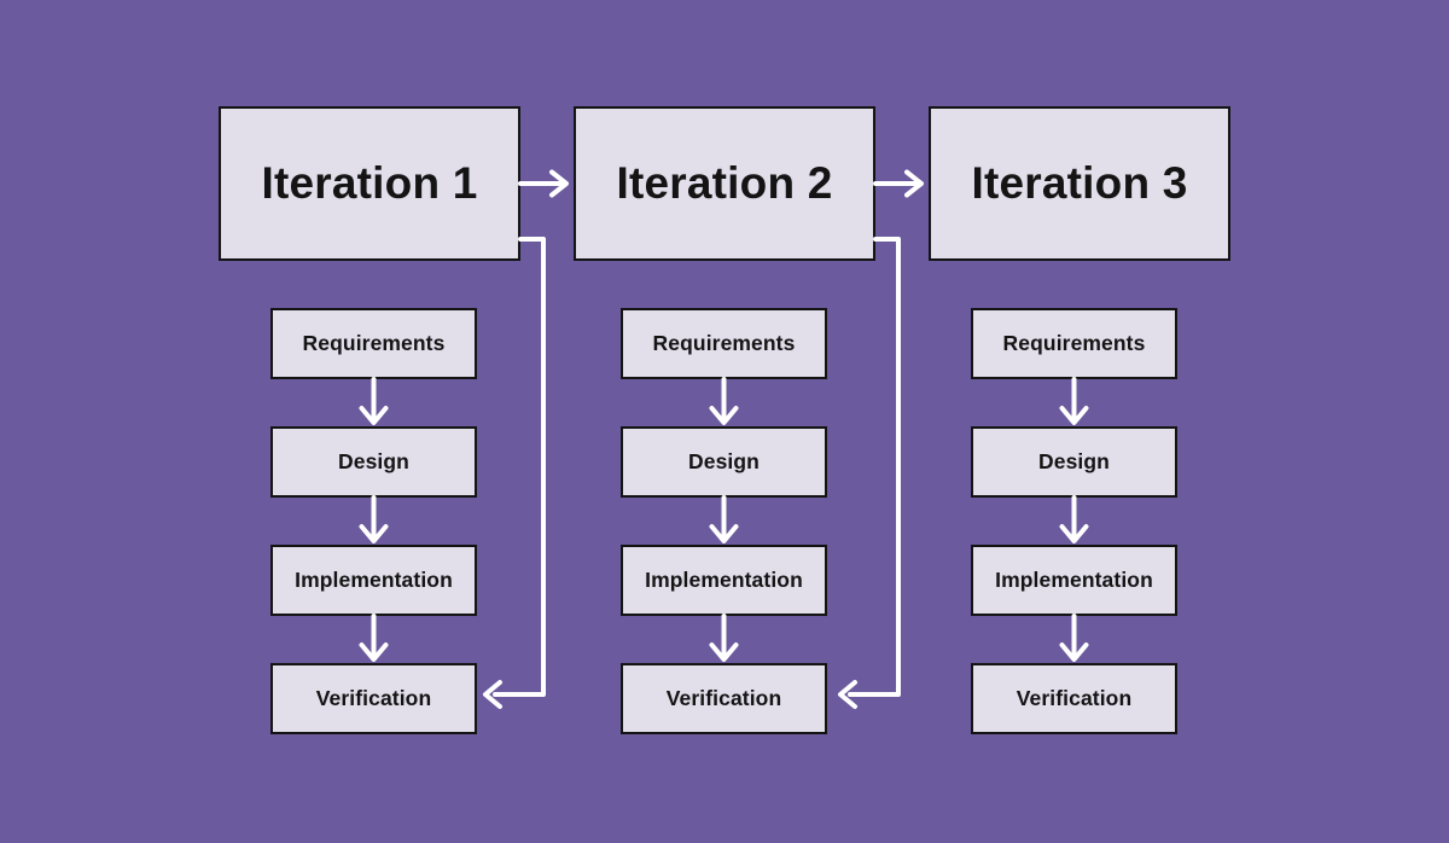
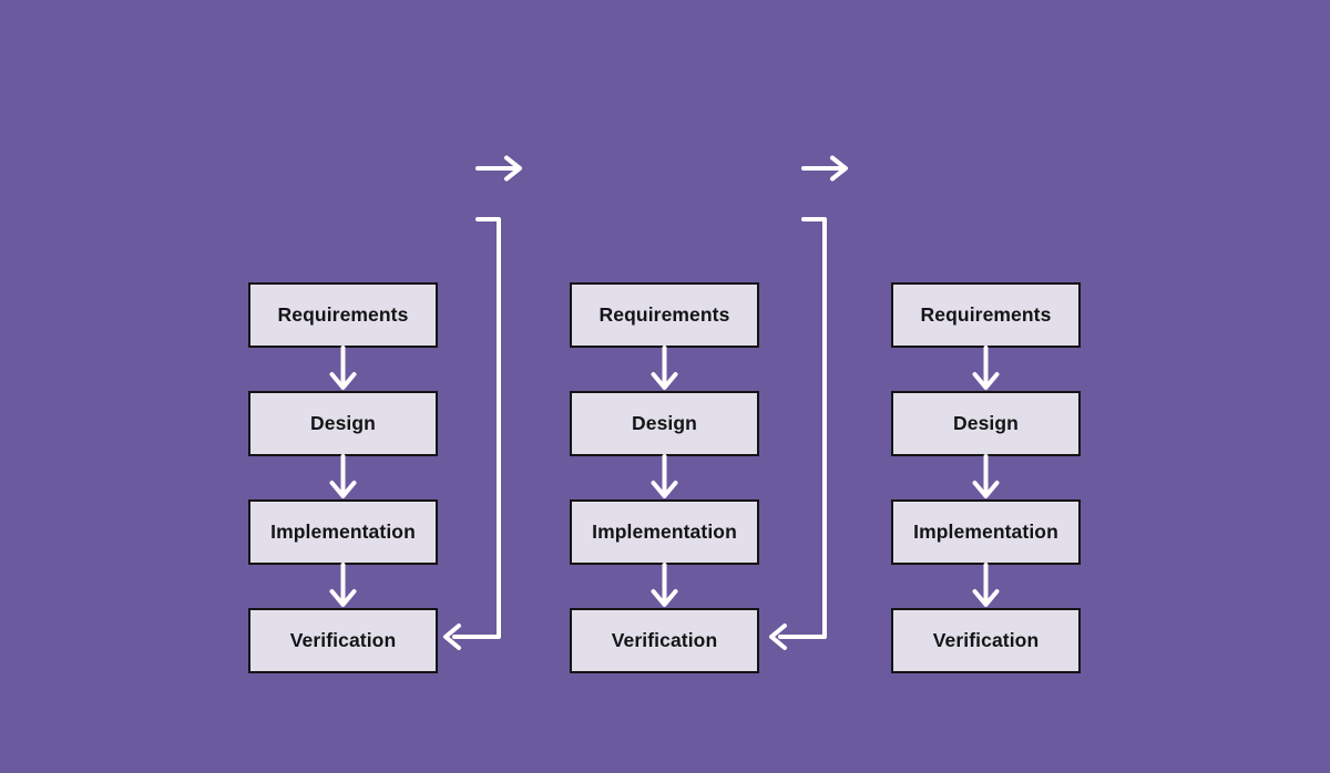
- Iteration 1
- Iteration 2
- Iteration 3
  Requirements
  Design
  Implementation
  Verification
  Requirements
  Design
  Implementation
  Verification
  Requirements
  Design
  Implementation
  Verification
